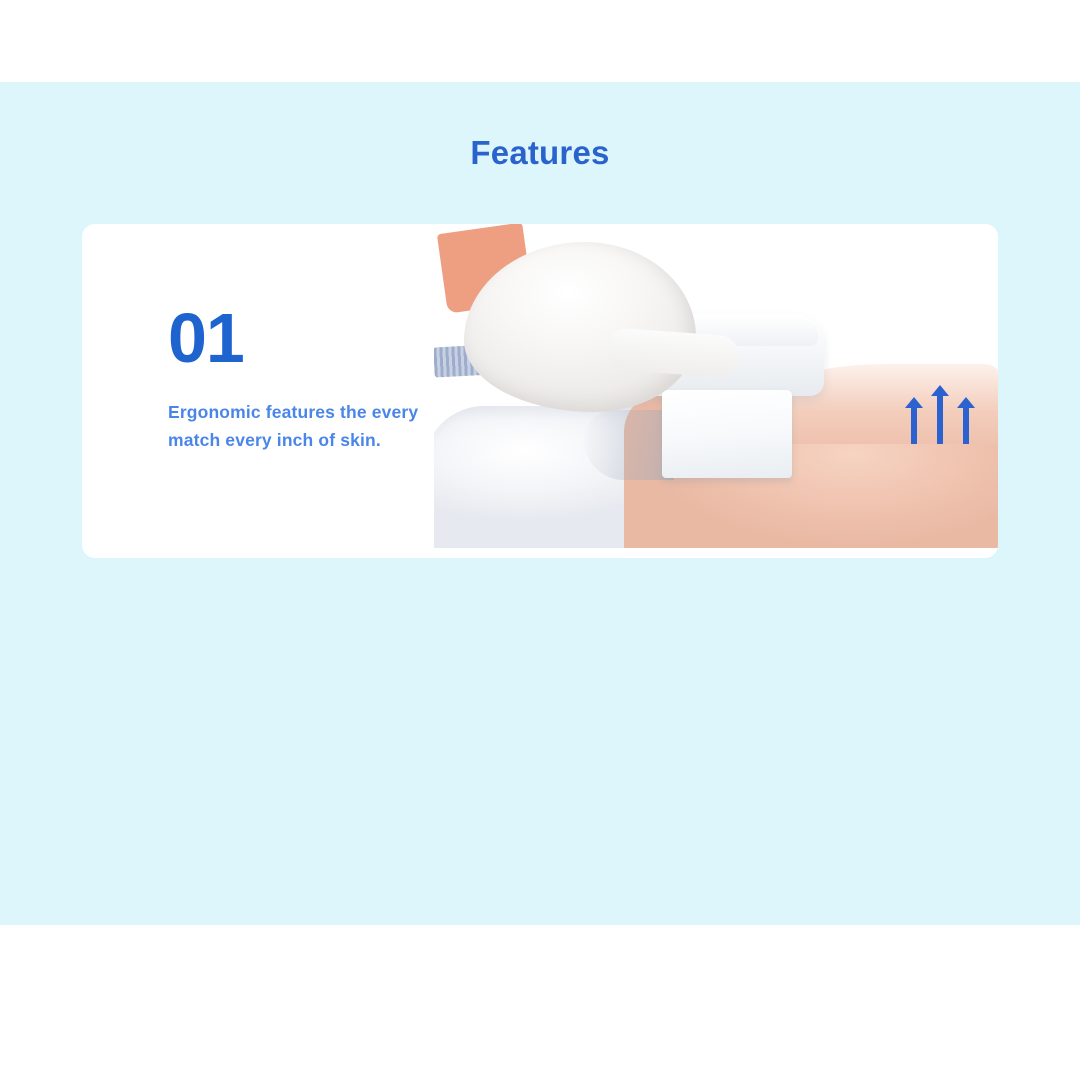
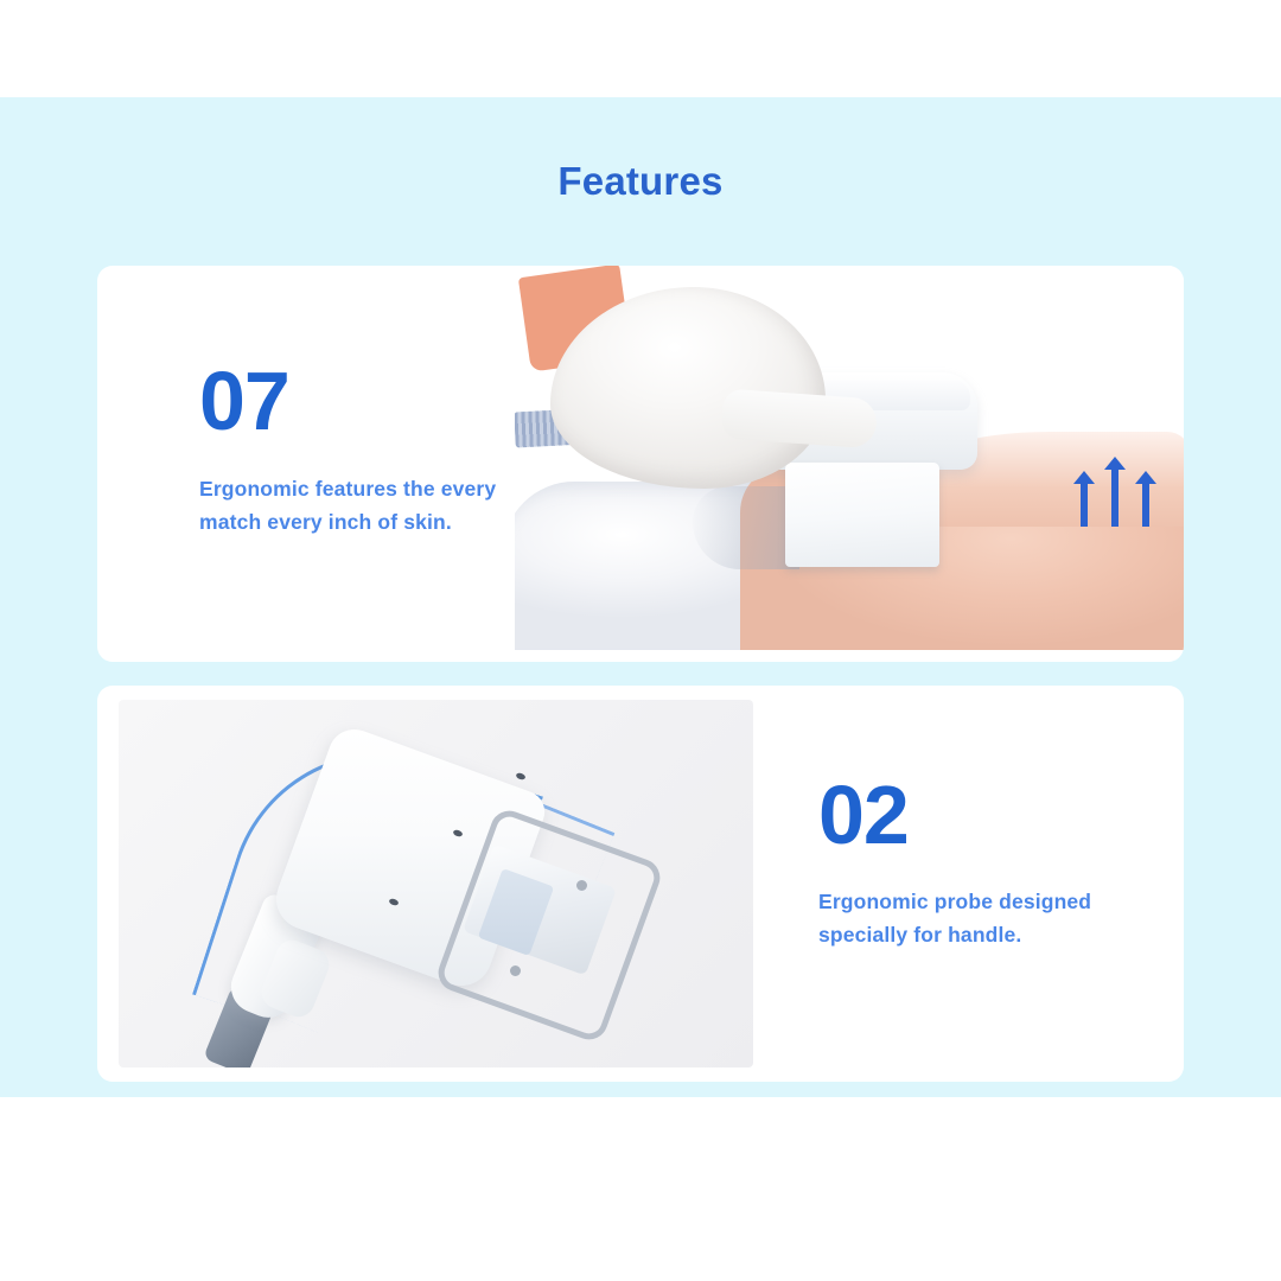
  Features
- 01
+ 07
  Ergonomic features the every match every inch of skin.
+ 02
+ Ergonomic probe designed specially for handle.
